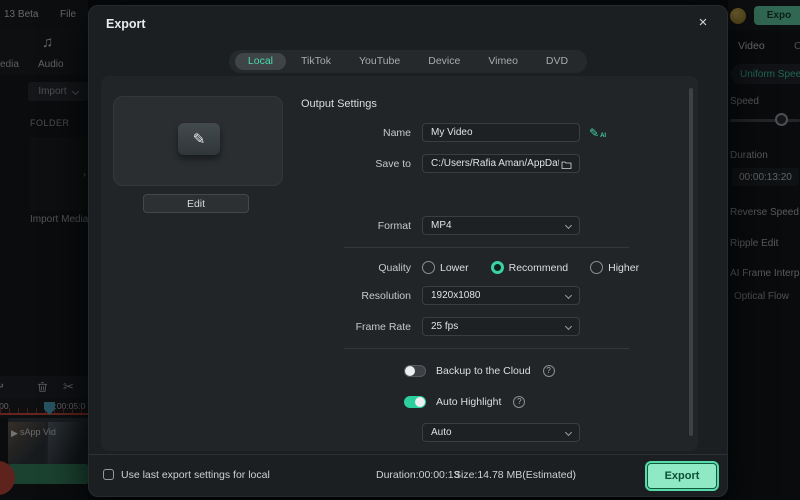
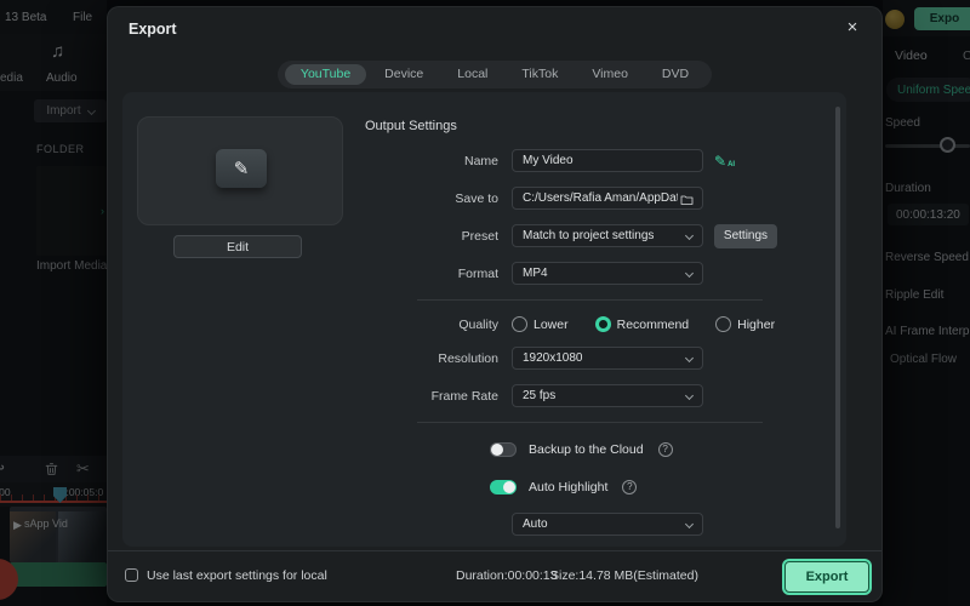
  13 Beta
  File
  ♫
  edia
  Audio
  Import
  FOLDER
  ›
  Import Media
  ✂
  :00:05:0
  ▶
  sApp Vid
  Expo
  Video
  C
  Uniform Spee
  Speed
  Duration
  00:00:13:20
  Reverse Speed
  Ripple Edit
  AI Frame Interp
  Optical Flow
  Export
  ×
- Local
+ YouTube
- TikTok
+ Device
- YouTube
+ Local
- Device
+ TikTok
  Vimeo
  DVD
  ✎
  Edit
  Output Settings
  Name
  My Video
  ✎
  Save to
  C:/Users/Rafia Aman/AppDa
+ Preset
+ Match to project settings
+ Settings
  Format
  MP4
  Quality
  Lower
  Recommend
  Higher
  Resolution
  1920x1080
  Frame Rate
  25 fps
  Backup to the Cloud
  ?
  Auto Highlight
  ?
  Auto
  Use last export settings for local
  Duration:00:00:13
  Size:14.78 MB(Estimated)
  Export
